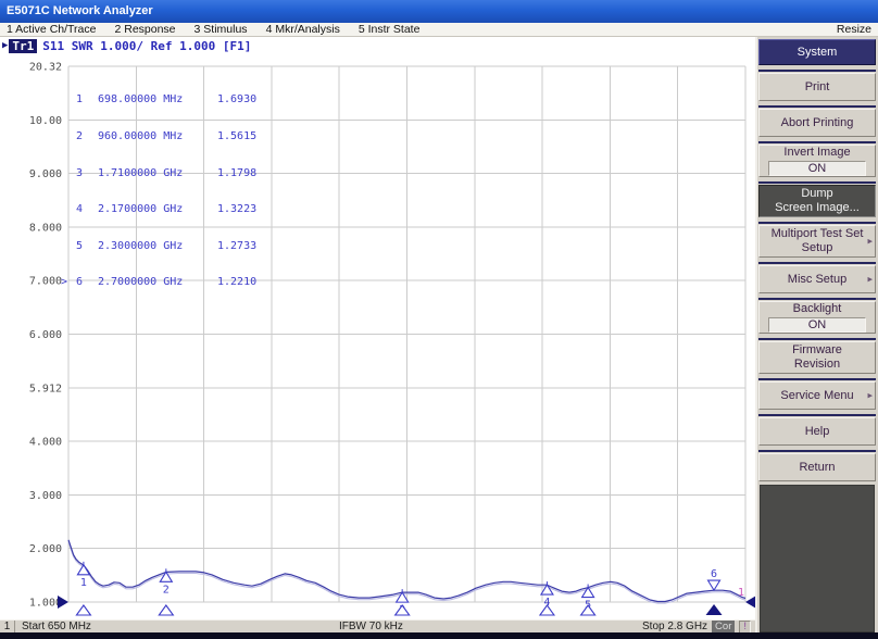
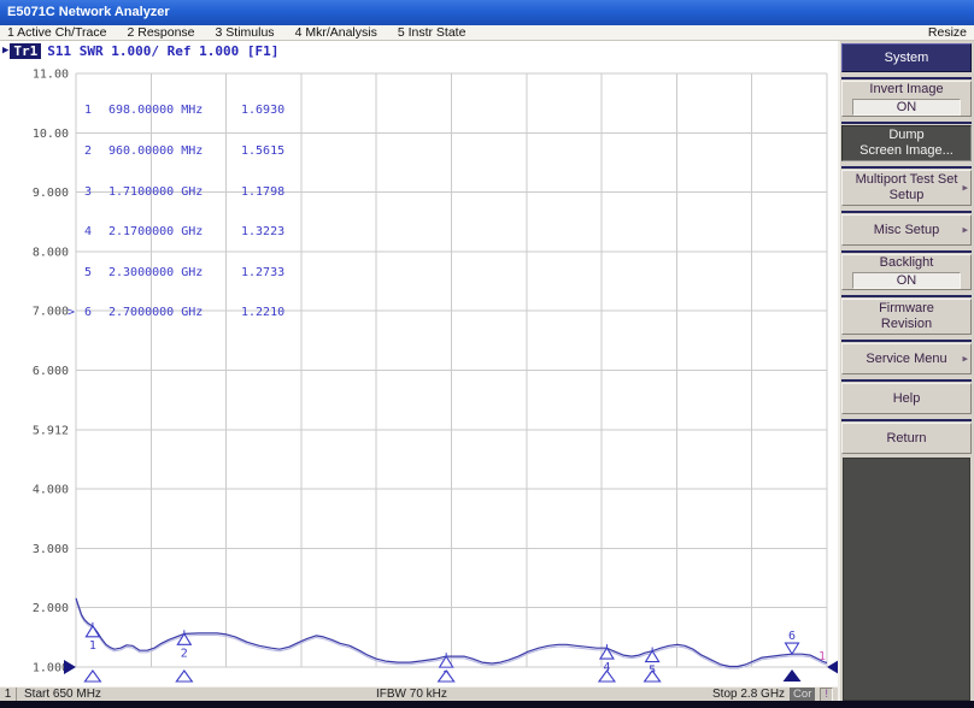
  E5071C Network Analyzer
  1 Active Ch/Trace
  2 Response
  3 Stimulus
  4 Mkr/Analysis
  5 Instr State
  Resize
- 20.32
+ 11.00
  10.00
  9.000
  8.000
  7.000
  6.000
  5.912
  4.000
  3.000
  2.000
  1.00
  1
  2
  4
  6
  1
  ▶
  Tr1
  S11 SWR 1.000/ Ref 1.000 [F1]
  1
  698.00000 MHz
  1.6930
  2
  960.00000 MHz
  1.5615
  3
  1.7100000 GHz
  1.1798
  4
  2.1700000 GHz
  1.3223
  5
  2.3000000 GHz
  1.2733
  >
  6
  2.7000000 GHz
  1.2210
  System
- Print
- Abort Printing
  Invert Image
  ON
  Dump
  Screen Image...
  Multiport Test Set
  Setup
  ▸
  Misc Setup
  ▸
  Backlight
  ON
  Firmware
  Revision
  Service Menu
  ▸
  Help
  Return
  1
  Start 650 MHz
  IFBW 70 kHz
  Stop 2.8 GHz
  Cor
  !
